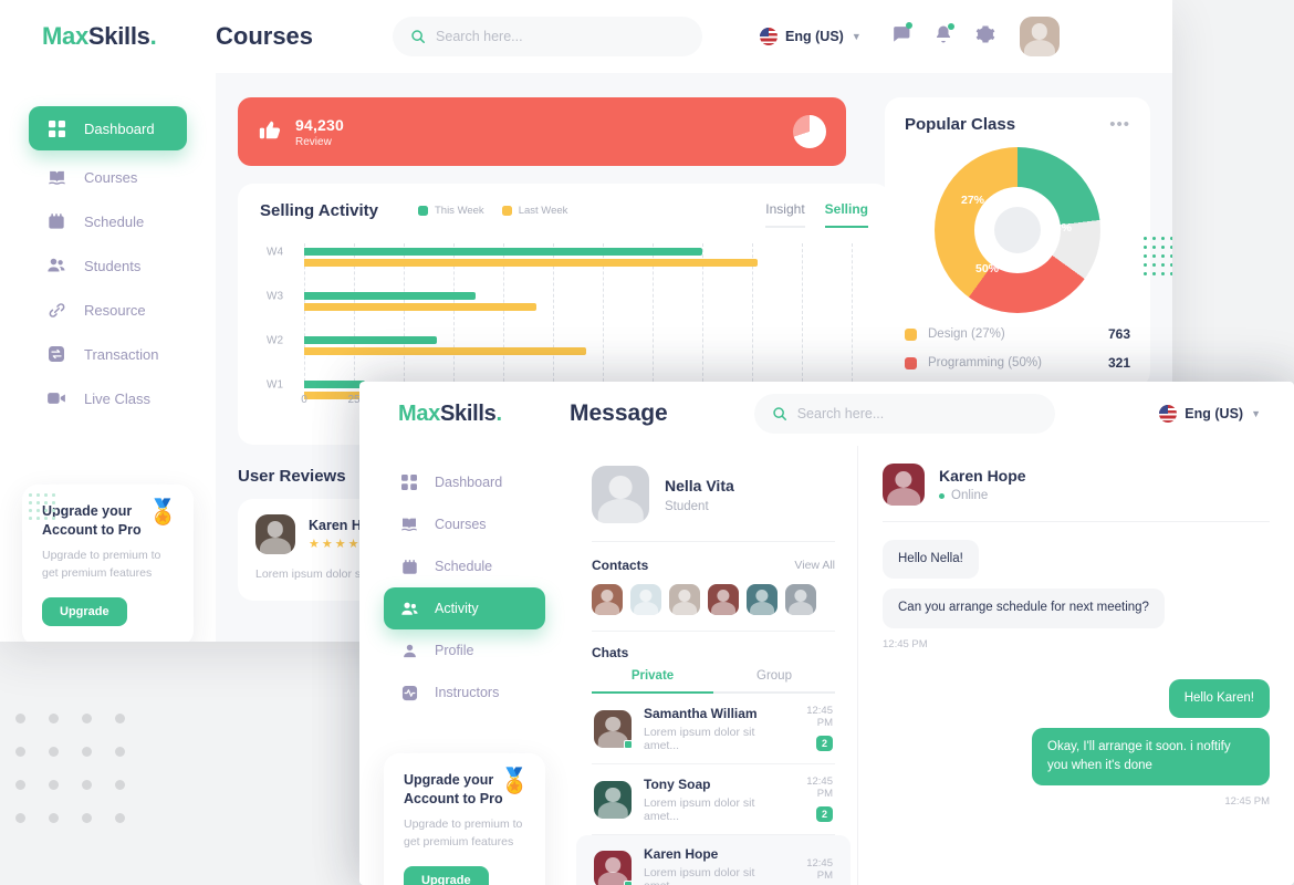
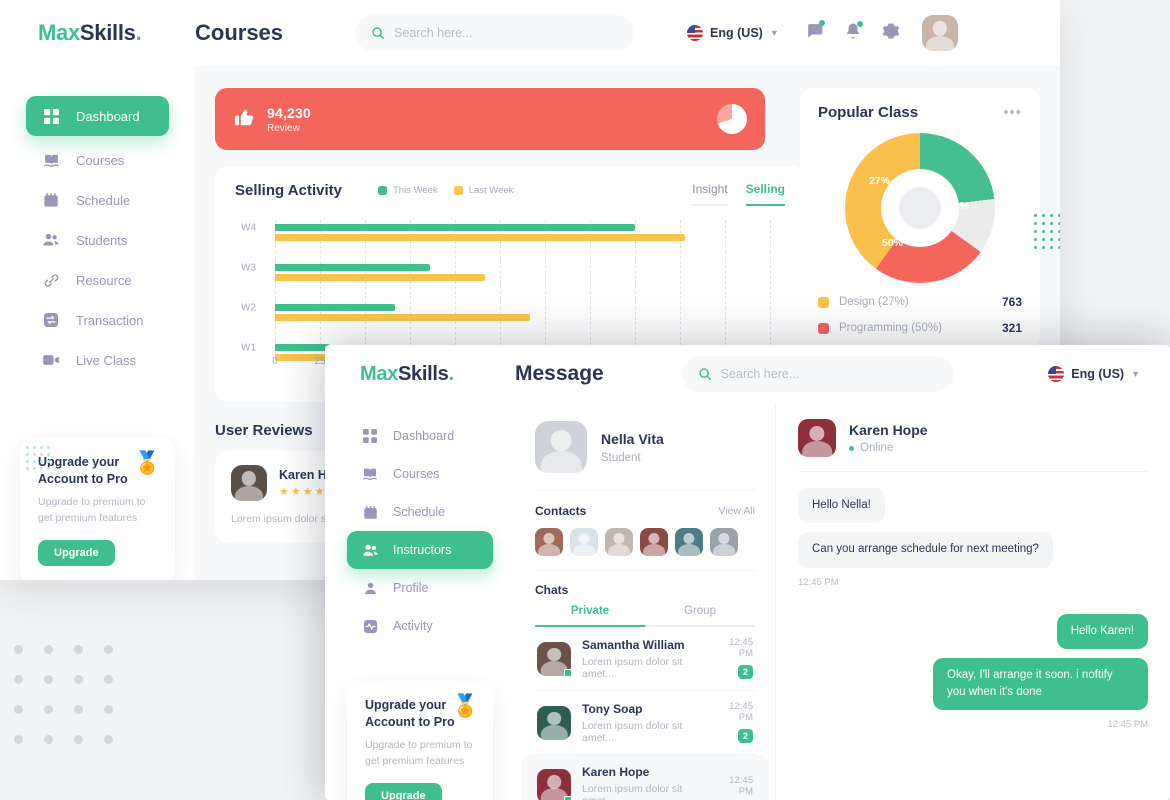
  MaxSkills.
  Courses
  Search here...
  Eng (US)
  ▼
  Dashboard
  Courses
  Schedule
  Students
  Resource
  Transaction
  Live Class
  🏅
  Upgrade your
  Account to Pro
  Upgrade to premium to get premium features
  Upgrade
  94,230
  Review
  Selling Activity
  This Week
  Last Week
  Insight
  Selling
  W4
  W3
  W2
  W1
  0
  25
  User Reviews
  ★★★★
  Popular Class
  •••
  27%
  23%
  50%
  Design (27%)
  763
  Programming (50%)
  321
  MaxSkills.
  Message
  Search here...
  Eng (US)
  ▼
  Dashboard
  Courses
  Schedule
- Activity
+ Instructors
  Profile
- Instructors
+ Activity
  🏅
  Upgrade your
  Account to Pro
  Upgrade to premium to get premium features
  Upgrade
  Nella Vita
  Student
  Contacts
  View All
  Chats
  Private
  Group
  Samantha William
  Lorem ipsum dolor sit amet...
  12:45 PM
  2
  Tony Soap
  Lorem ipsum dolor sit amet...
  12:45 PM
  2
  Karen Hope
  Lorem ipsum dolor sit
  12:45 PM
  Karen Hope
  Online
  Hello Nella!
  Can you arrange schedule for next meeting?
  12:45 PM
  Hello Karen!
  Okay, I'll arrange it soon. i noftify you when it's done
  12:45 PM
